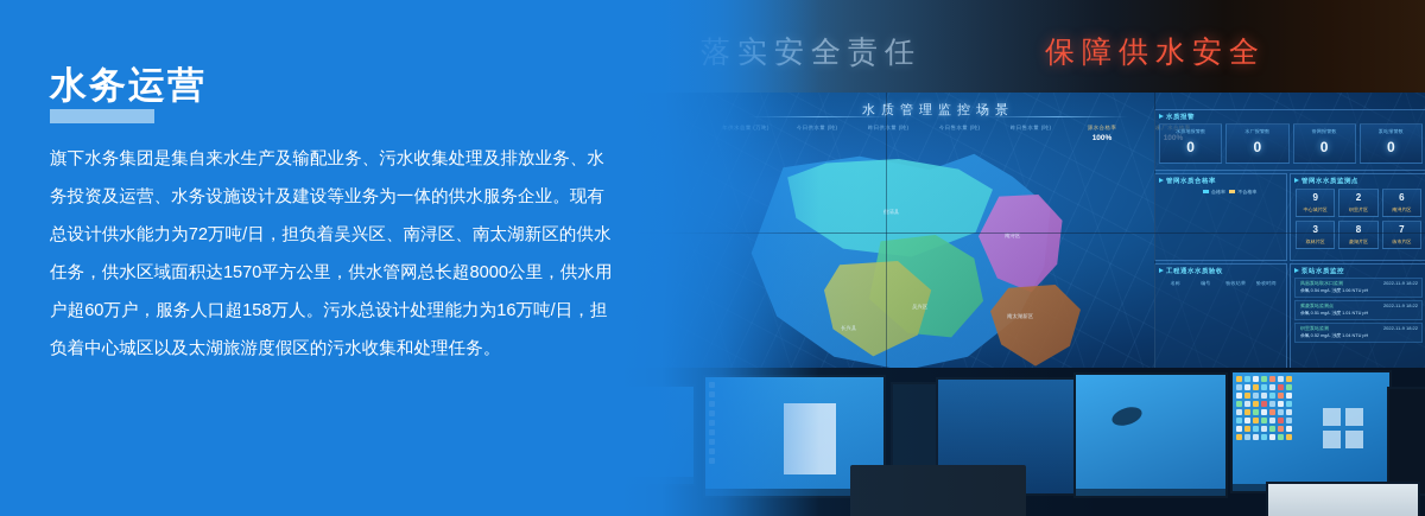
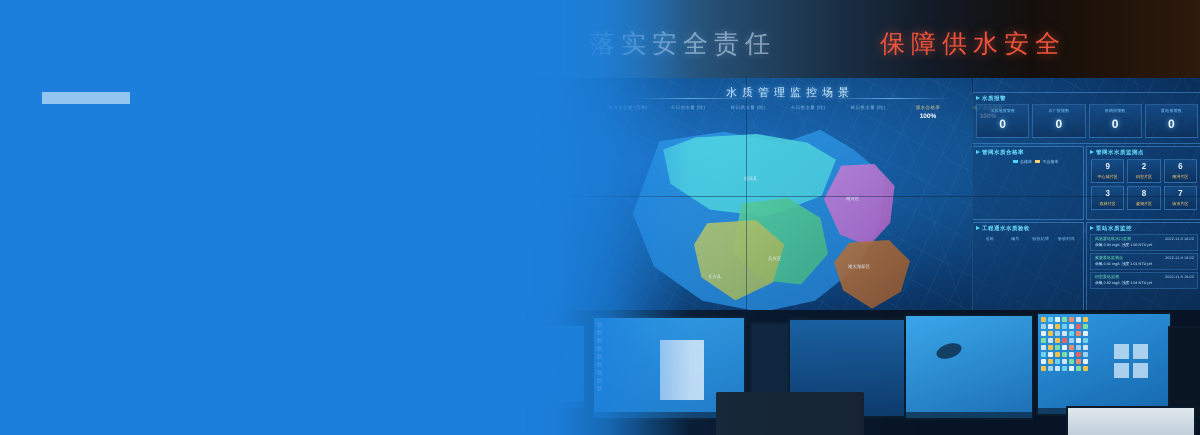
- 水务运营
- 旗下水务集团是集自来水生产及输配业务、污水收集处理及排放业务、水务投资及运营、水务设施设计及建设等业务为一体的供水服务企业。现有总设计供水能力为72万吨/日，担负着吴兴区、南浔区、南太湖新区的供水任务，供水区域面积达1570平方公里，供水管网总长超8000公里，供水用户超60万户，服务人口超158万人。污水总设计处理能力为16万吨/日，担负着中心城区以及太湖旅游度假区的污水收集和处理任务。
